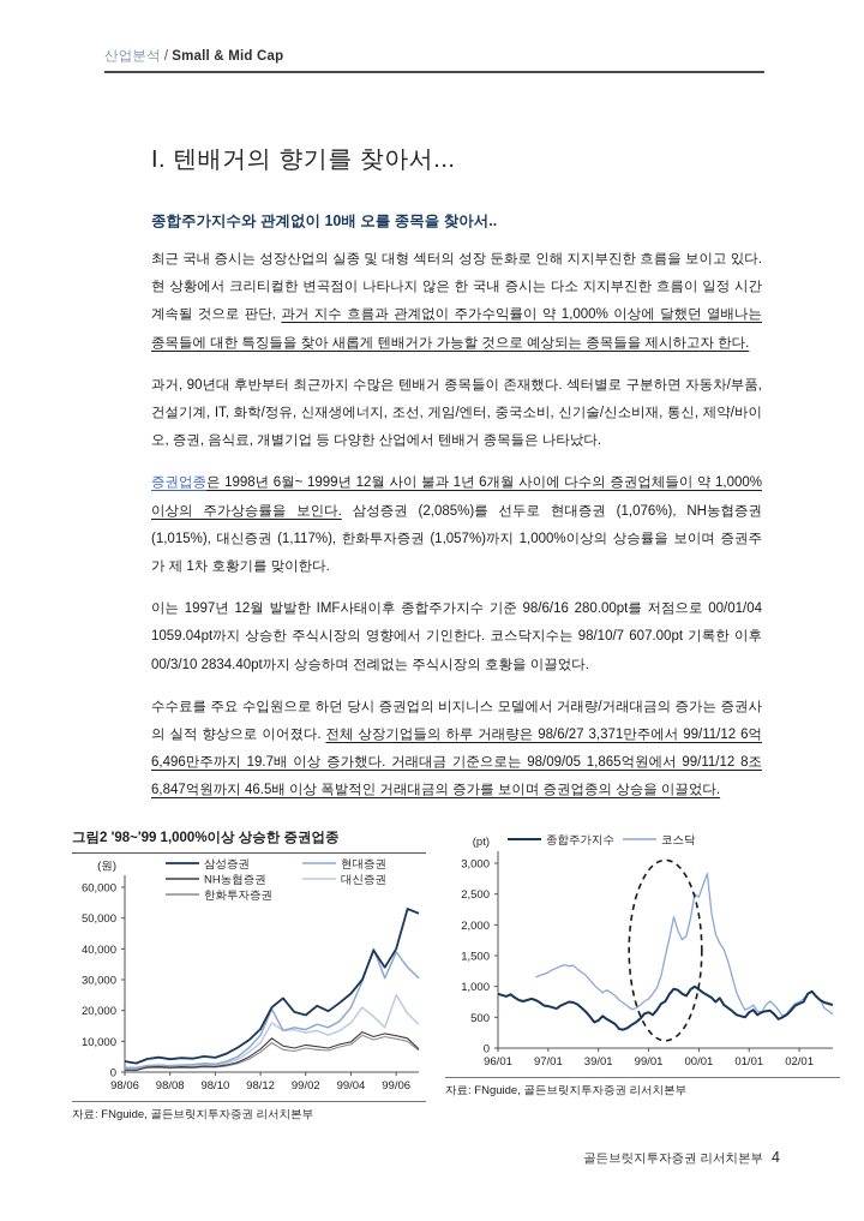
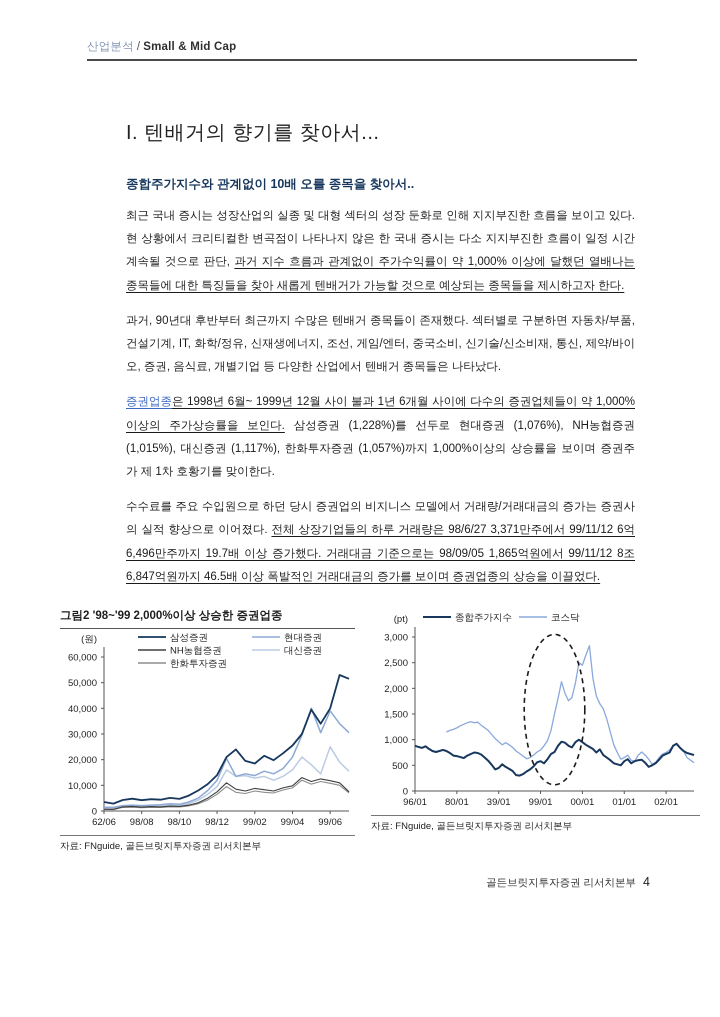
  산업분석 / Small & Mid Cap
  I. 텐배거의 향기를 찾아서...
  종합주가지수와 관계없이 10배 오를 종목을 찾아서..
  최근 국내 증시는 성장산업의 실종 및 대형 섹터의 성장 둔화로 인해 지지부진한 흐름을 보이고 있다. 현 상황에서 크리티컬한 변곡점이 나타나지 않은 한 국내 증시는 다소 지지부진한 흐름이 일정 시간 계속될 것으로 판단, 과거 지수 흐름과 관계없이 주가수익률이 약 1,000% 이상에 달했던 열배나는 종목들에 대한 특징들을 찾아 새롭게 텐배거가 가능할 것으로 예상되는 종목들을 제시하고자 한다.
  과거, 90년대 후반부터 최근까지 수많은 텐배거 종목들이 존재했다. 섹터별로 구분하면 자동차/부품, 건설기계, IT, 화학/정유, 신재생에너지, 조선, 게임/엔터, 중국소비, 신기술/신소비재, 통신, 제약/바이오, 증권, 음식료, 개별기업 등 다양한 산업에서 텐배거 종목들은 나타났다.
- 증권업종은 1998년 6월~ 1999년 12월 사이 불과 1년 6개월 사이에 다수의 증권업체들이 약 1,000% 이상의 주가상승률을 보인다. 삼성증권 (2,085%)를 선두로 현대증권 (1,076%), NH농협증권 (1,015%), 대신증권 (1,117%), 한화투자증권 (1,057%)까지 1,000%이상의 상승률을 보이며 증권주가 제 1차 호황기를 맞이한다.
+ 증권업종은 1998년 6월~ 1999년 12월 사이 불과 1년 6개월 사이에 다수의 증권업체들이 약 1,000% 이상의 주가상승률을 보인다. 삼성증권 (1,228%)를 선두로 현대증권 (1,076%), NH농협증권 (1,015%), 대신증권 (1,117%), 한화투자증권 (1,057%)까지 1,000%이상의 상승률을 보이며 증권주가 제 1차 호황기를 맞이한다.
- 이는 1997년 12월 발발한 IMF사태이후 종합주가지수 기준 98/6/16 280.00pt를 저점으로 00/01/04 1059.04pt까지 상승한 주식시장의 영향에서 기인한다. 코스닥지수는 98/10/7 607.00pt 기록한 이후 00/3/10 2834.40pt까지 상승하며 전례없는 주식시장의 호황을 이끌었다.
  수수료를 주요 수입원으로 하던 당시 증권업의 비지니스 모델에서 거래량/거래대금의 증가는 증권사의 실적 향상으로 이어졌다. 전체 상장기업들의 하루 거래량은 98/6/27 3,371만주에서 99/11/12 6억 6,496만주까지 19.7배 이상 증가했다. 거래대금 기준으로는 98/09/05 1,865억원에서 99/11/12 8조 6,847억원까지 46.5배 이상 폭발적인 거래대금의 증가를 보이며 증권업종의 상승을 이끌었다.
- 그림2 '98~'99 1,000%이상 상승한 증권업종
+ 그림2 '98~'99 2,000%이상 상승한 증권업종
  0
  10,000
  20,000
  30,000
  40,000
  50,000
  60,000
  (원)
- 98/06
+ 62/06
  98/08
  98/10
  98/12
  99/02
  99/04
  99/06
  삼성증권
  NH농협증권
  한화투자증권
  현대증권
  대신증권
  자료: FNguide, 골든브릿지투자증권 리서치본부
  0
  500
  1,000
  1,500
  2,000
  2,500
  3,000
  (pt)
  96/01
- 97/01
+ 80/01
  39/01
  99/01
  00/01
  01/01
  02/01
  종합주가지수
  코스닥
  자료: FNguide, 골든브릿지투자증권 리서치본부
  골든브릿지투자증권 리서치본부 4
